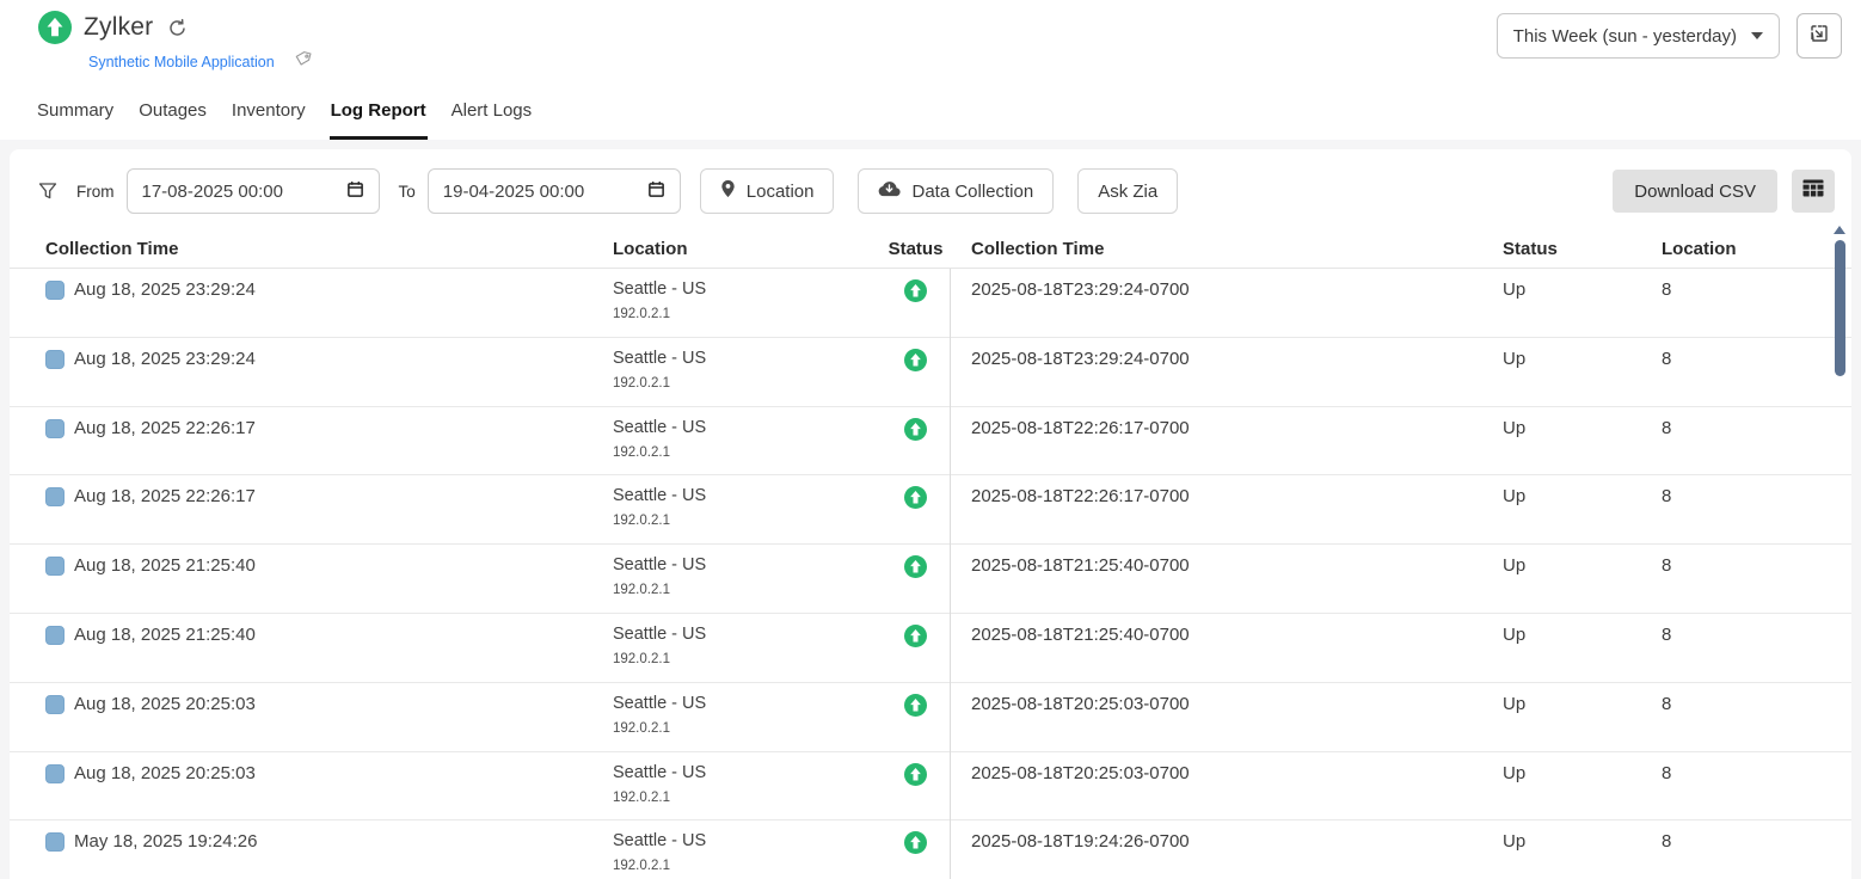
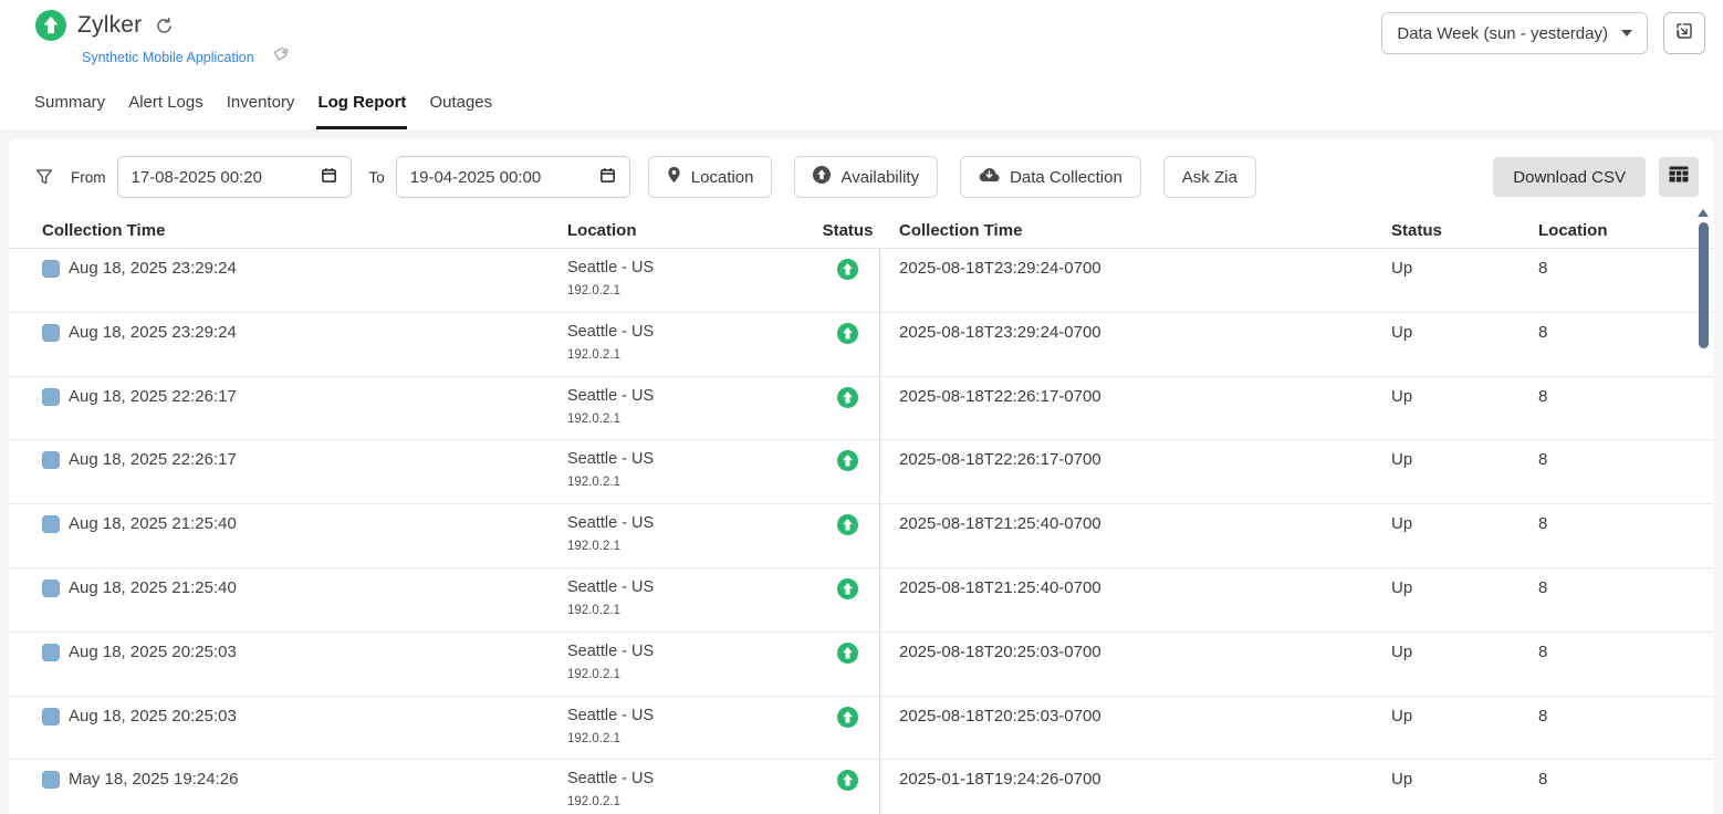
  Zylker
  Synthetic Mobile Application
- This Week (sun - yesterday)
+ Data Week (sun - yesterday)
  Summary
- Outages
+ Alert Logs
  Inventory
  Log Report
- Alert Logs
+ Outages
  From
- 17-08-2025 00:00
+ 17-08-2025 00:20
  To
  19-04-2025 00:00
  Location
+ Availability
  Data Collection
  Ask Zia
  Download CSV
  Collection Time
  Location
  Status
  Collection Time
  Status
  Location
  Aug 18, 2025 23:29:24
  Seattle - US
  192.0.2.1
  2025-08-18T23:29:24-0700
  Up
  8
  Aug 18, 2025 23:29:24
  Seattle - US
  192.0.2.1
  2025-08-18T23:29:24-0700
  Up
  8
  Aug 18, 2025 22:26:17
  Seattle - US
  192.0.2.1
  2025-08-18T22:26:17-0700
  Up
  8
  Aug 18, 2025 22:26:17
  Seattle - US
  192.0.2.1
  2025-08-18T22:26:17-0700
  Up
  8
  Aug 18, 2025 21:25:40
  Seattle - US
  192.0.2.1
  2025-08-18T21:25:40-0700
  Up
  8
  Aug 18, 2025 21:25:40
  Seattle - US
  192.0.2.1
  2025-08-18T21:25:40-0700
  Up
  8
  Aug 18, 2025 20:25:03
  Seattle - US
  192.0.2.1
  2025-08-18T20:25:03-0700
  Up
  8
  Aug 18, 2025 20:25:03
  Seattle - US
  192.0.2.1
  2025-08-18T20:25:03-0700
  Up
  8
  May 18, 2025 19:24:26
  Seattle - US
  192.0.2.1
- 2025-08-18T19:24:26-0700
+ 2025-01-18T19:24:26-0700
  Up
  8
